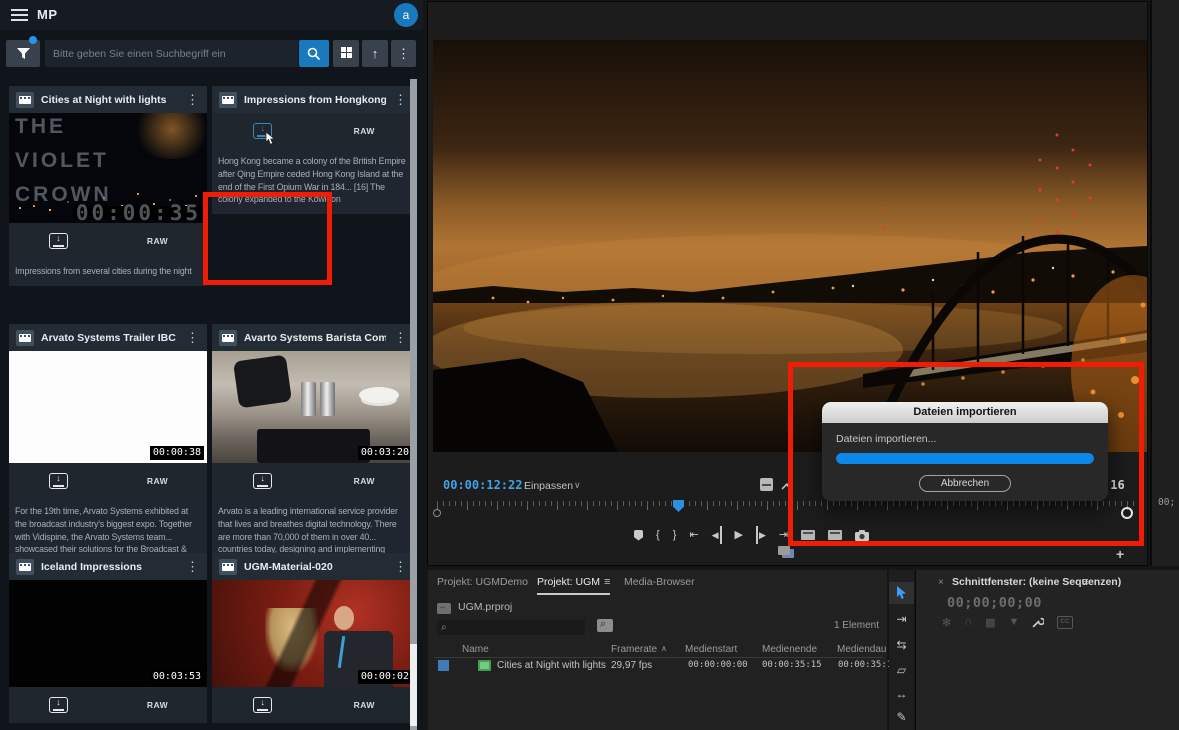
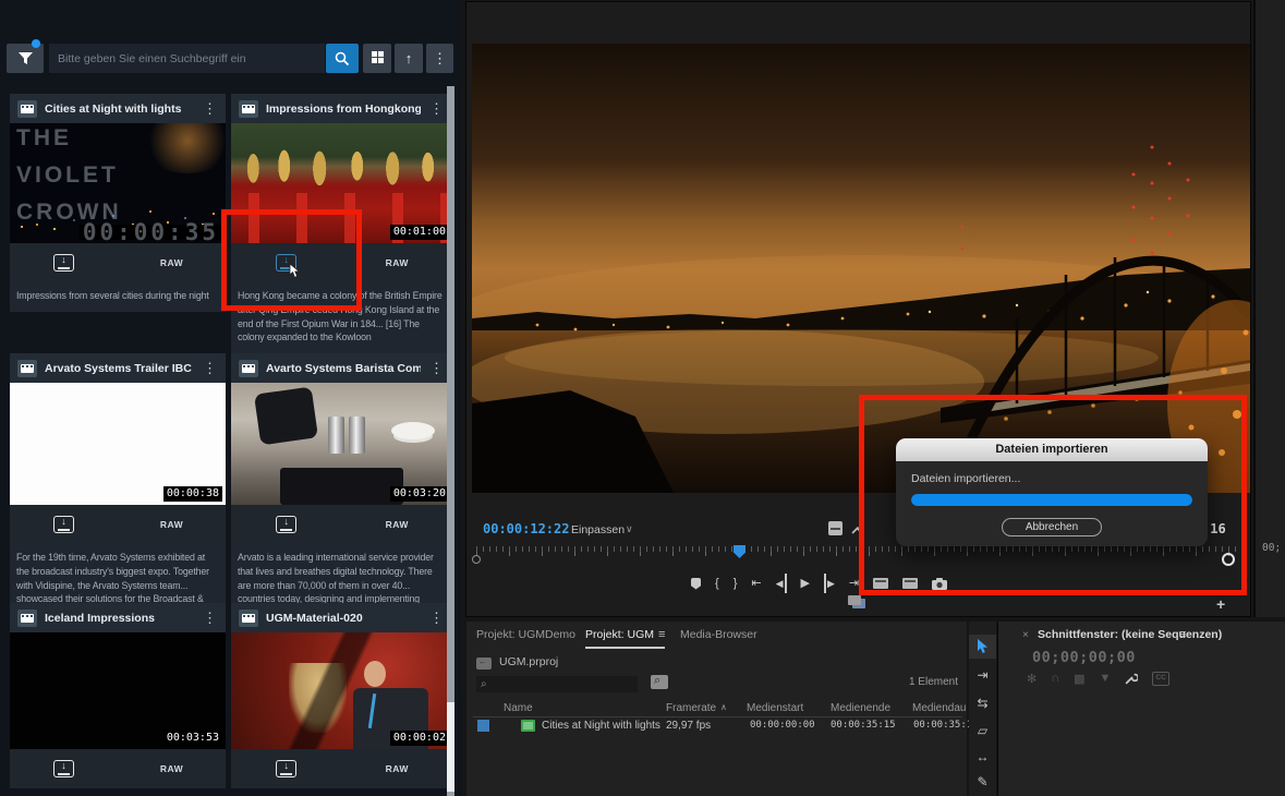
- MP
- a
  Bitte geben Sie einen Suchbegriff ein
  ↑
  ⋮
  Cities at Night with lights
  ⋮
  THE
  VIOLET
  CROWN
  00:00:35
  RAW
  Impressions from several cities during the night
  Impressions from Hongkong
  ⋮
+ 00:01:00
  RAW
  Hong Kong became a colony of the British Empire after Qing Empire ceded Hong Kong Island at the end of the First Opium War in 184... [16] The colony expanded to the Kowloon
  Arvato Systems Trailer IBC
  ⋮
  00:00:38
  RAW
  For the 19th time, Arvato Systems exhibited at the broadcast industry's biggest expo. Together with Vidispine, the Arvato Systems team... showcased their solutions for the Broadcast &
  Avarto Systems Barista Com
  ⋮
  00:03:20
  RAW
  Arvato is a leading international service provider that lives and breathes digital technology. There are more than 70,000 of them in over 40... countries today, designing and implementing
  Iceland Impressions
  ⋮
  00:03:53
  RAW
  UGM-Material-020
  ⋮
  00:00:02
  RAW
  00:00:12:22
  Einpassen
  ∨
  {
  }
  ⇤
  ◀
  ▶
  ▶
  ⇥
  +
  00;
  Projekt: UGMDemo
  Projekt: UGM
  ≡
  Media-Browser
  UGM.prproj
  ⌕
  1 Element
  Name
  Framerate
  ∧
  Medienstart
  Medienende
  Mediendau
  Cities at Night with lights
  29,97 fps
  00:00:00:00
  00:00:35:15
  00:00:35:
  ⇥
  ⇆
  ▱
  ↔
  ✎
  ×
  Schnittfenster: (keine Sequenzen)
  ≡
  00;00;00;00
  ✻
  ∩
  ▩
  ▼
  Dateien importieren
  Dateien importieren...
  Abbrechen
